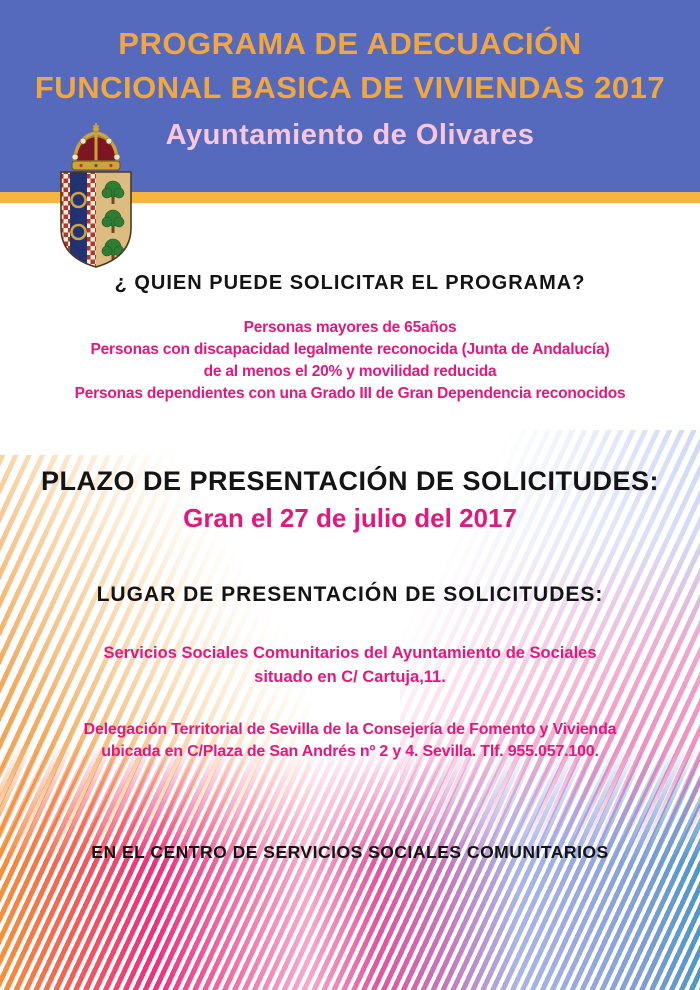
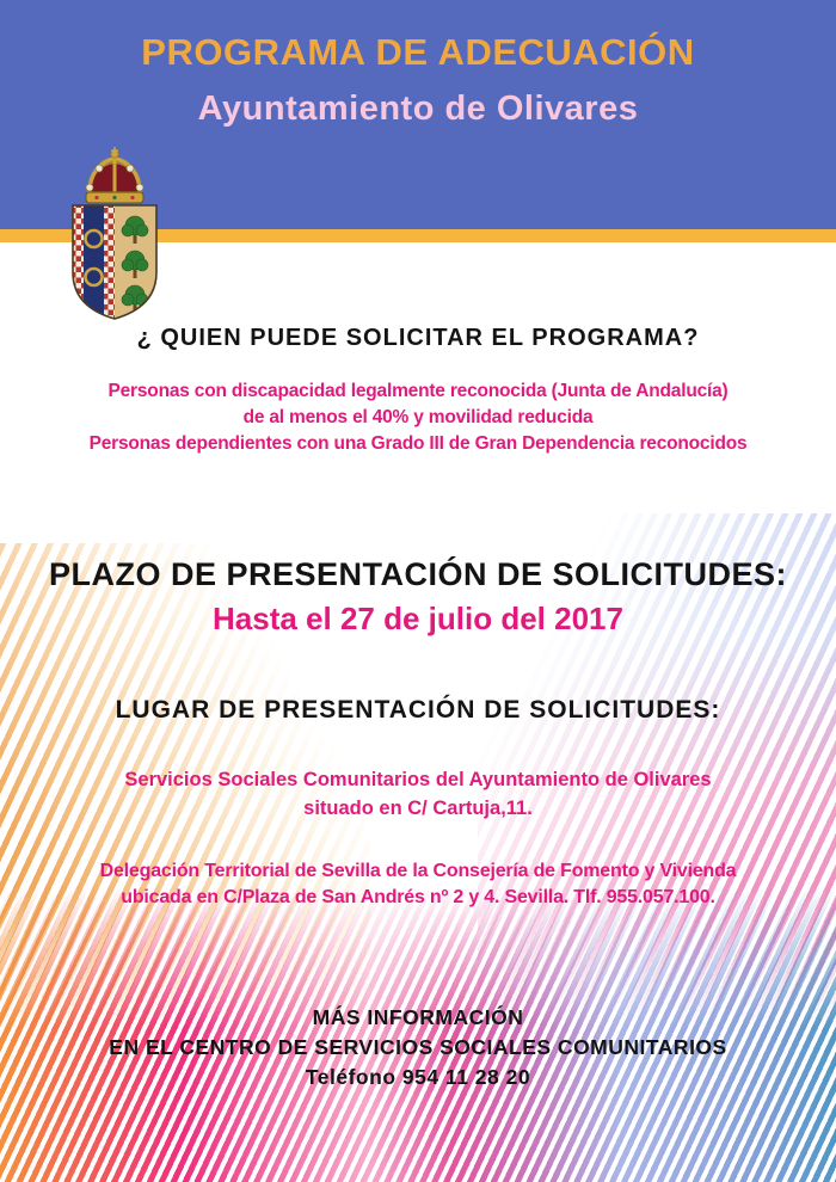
  PROGRAMA DE ADECUACIÓN
- FUNCIONAL BASICA DE VIVIENDAS 2017
  Ayuntamiento de Olivares
  ¿ QUIEN PUEDE SOLICITAR EL PROGRAMA?
- Personas mayores de 65años
  Personas con discapacidad legalmente reconocida (Junta de Andalucía)
- de al menos el 20% y movilidad reducida
+ de al menos el 40% y movilidad reducida
  Personas dependientes con una Grado III de Gran Dependencia reconocidos
  PLAZO DE PRESENTACIÓN DE SOLICITUDES:
- Gran el 27 de julio del 2017
+ Hasta el 27 de julio del 2017
  LUGAR DE PRESENTACIÓN DE SOLICITUDES:
- Servicios Sociales Comunitarios del Ayuntamiento de Sociales
+ Servicios Sociales Comunitarios del Ayuntamiento de Olivares
  situado en C/ Cartuja,11.
  Delegación Territorial de Sevilla de la Consejería de Fomento y Vivienda
  ubicada en C/Plaza de San Andrés nº 2 y 4. Sevilla. Tlf. 955.057.100.
+ MÁS INFORMACIÓN
  EN EL CENTRO DE SERVICIOS SOCIALES COMUNITARIOS
+ Teléfono 954 11 28 20
